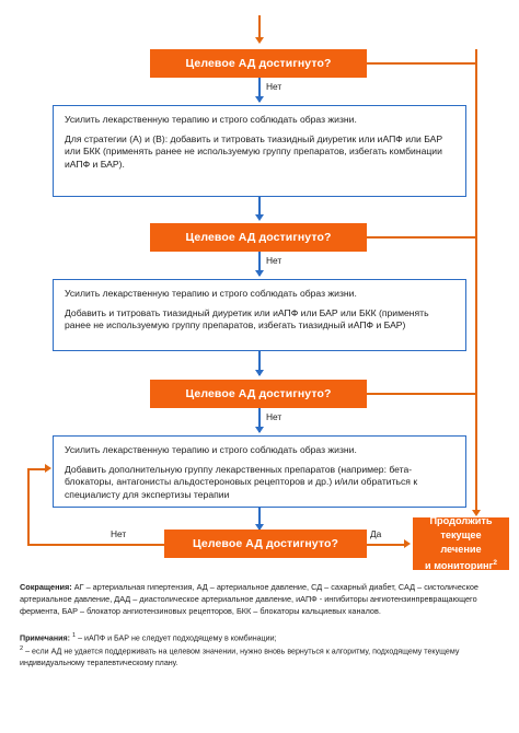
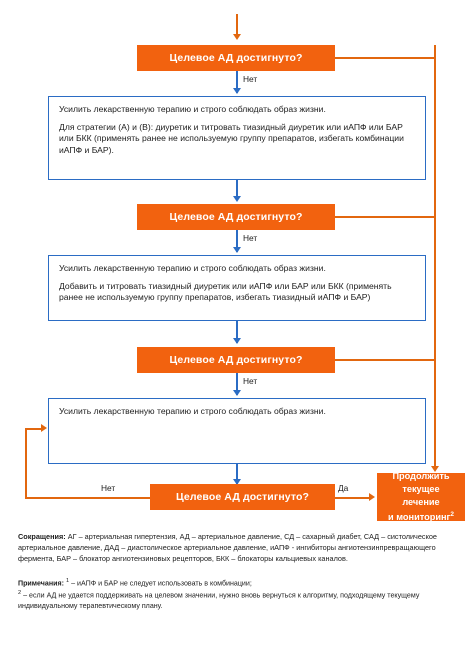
  Целевое АД достигнуто?
  Нет
  Усилить лекарственную терапию и строго соблюдать образ жизни.
- Для стратегии (A) и (B): добавить и титровать тиазидный диуретик или иАПФ или БАР или БКК (применять ранее не используемую группу препаратов, избегать комбинации иАПФ и БАР).
+ Для стратегии (A) и (B): диуретик и титровать тиазидный диуретик или иАПФ или БАР или БКК (применять ранее не используемую группу препаратов, избегать комбинации иАПФ и БАР).
  Целевое АД достигнуто?
  Нет
  Усилить лекарственную терапию и строго соблюдать образ жизни.
  Добавить и титровать тиазидный диуретик или иАПФ или БАР или БКК (применять ранее не используемую группу препаратов, избегать тиазидный иАПФ и БАР)
  Целевое АД достигнуто?
  Нет
  Усилить лекарственную терапию и строго соблюдать образ жизни.
- Добавить дополнительную группу лекарственных препаратов (например: бета-блокаторы, антагонисты альдостероновых рецепторов и др.) и/или обратиться к специалисту для экспертизы терапии
  Целевое АД достигнуто?
  Да
  Нет
  Продолжить
  текущее
  лечение
  и мониторинг
  Сокращения: АГ – артериальная гипертензия, АД – артериальное давление, СД – сахарный диабет, САД – систолическое артериальное давление, ДАД – диастолическое артериальное давление, иАПФ - ингибиторы ангиотензинпревращающего фермента, БАР – блокатор ангиотензиновых рецепторов, БКК – блокаторы кальциевых каналов.
- Примечания: – иАПФ и БАР не следует подходящему в комбинации;
+ Примечания: – иАПФ и БАР не следует использовать в комбинации;
  – если АД не удается поддерживать на целевом значении, нужно вновь вернуться к алгоритму, подходящему текущему индивидуальному терапевтическому плану.
